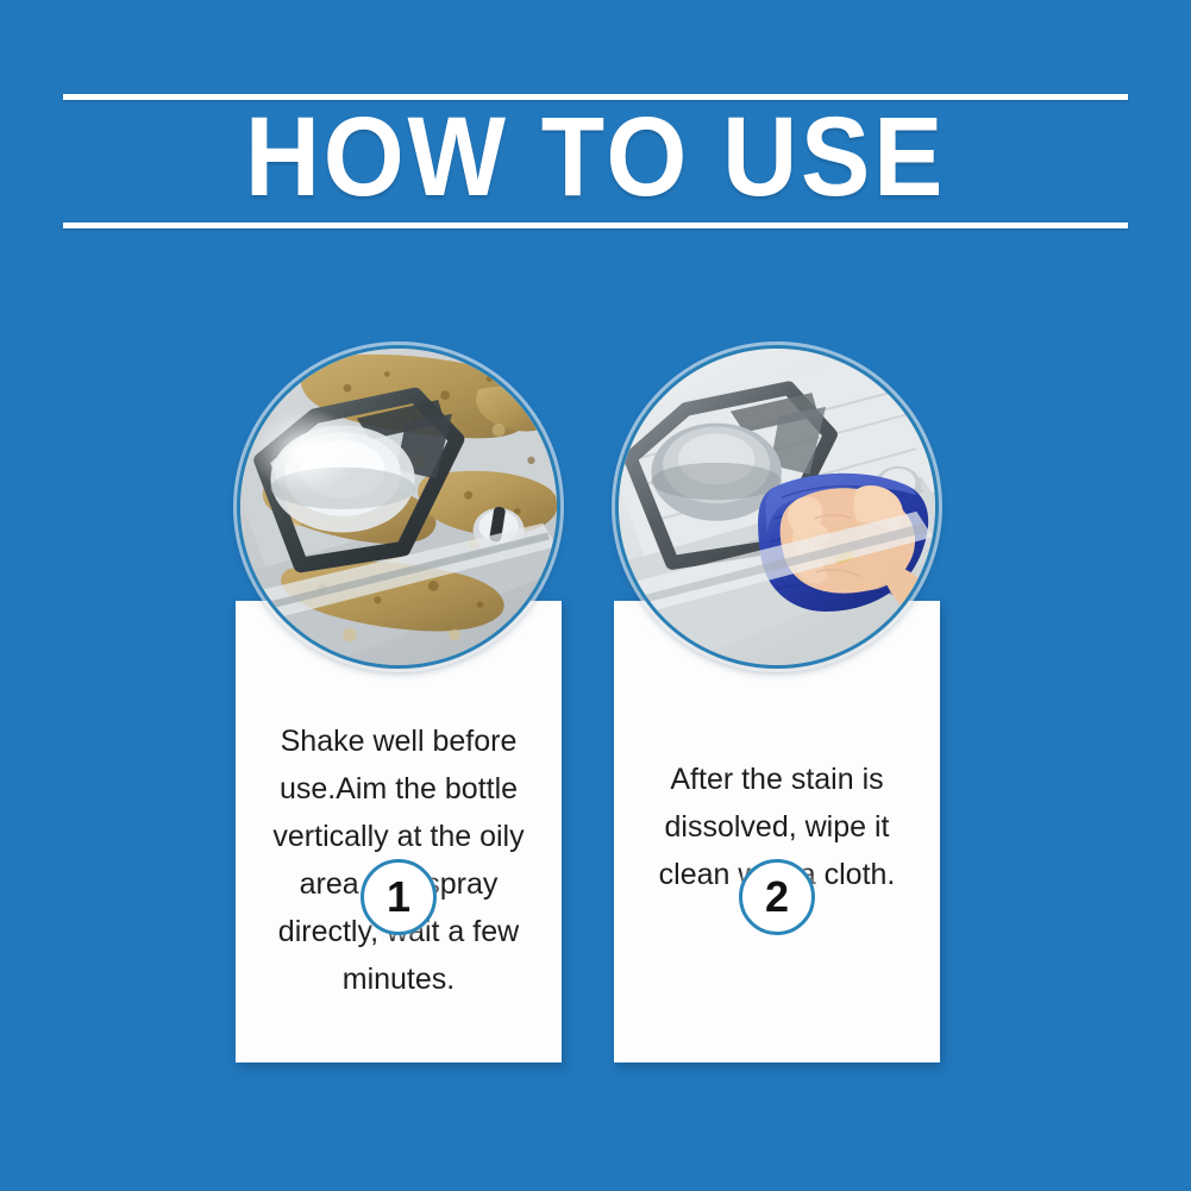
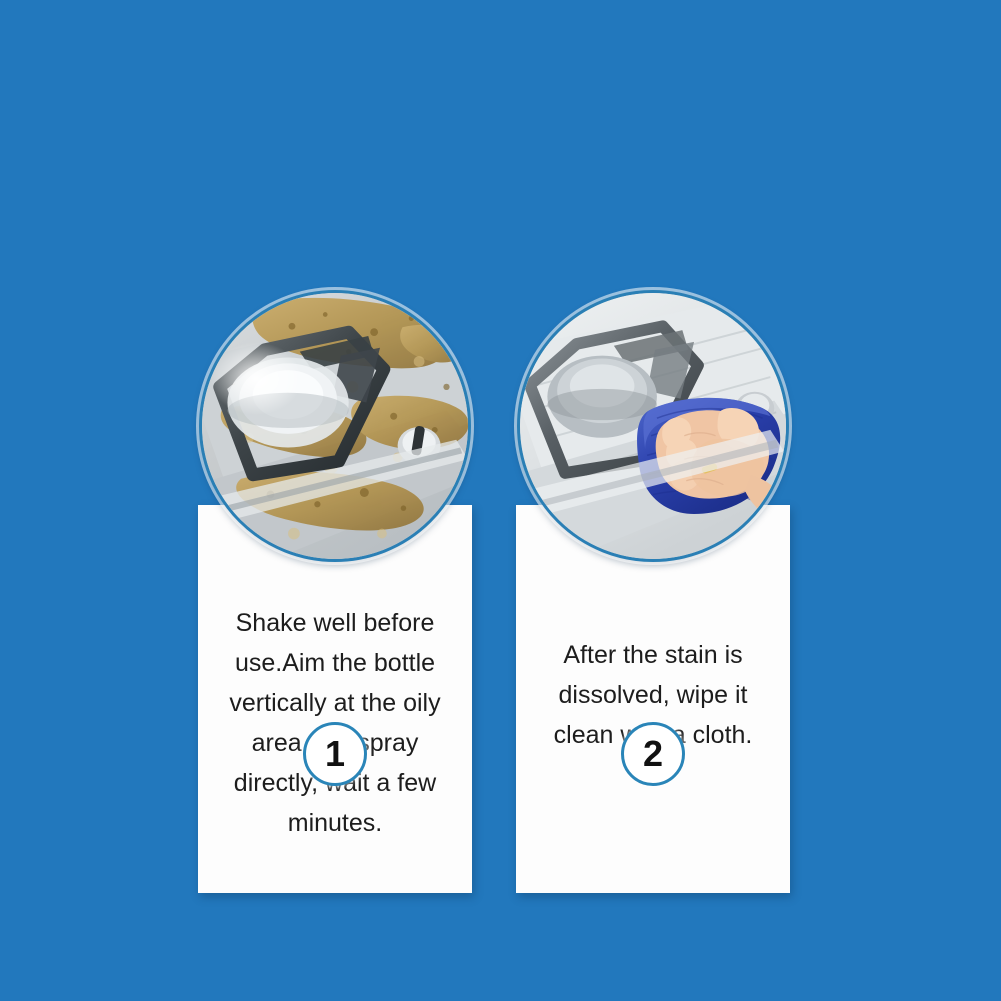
- HOW TO USE
  1
  Shake well before use.Aim the bottle vertically at the oily areapray directly,ait a few minutes.
  2
  After the stain is dissolved, wipe it clean cloth.
